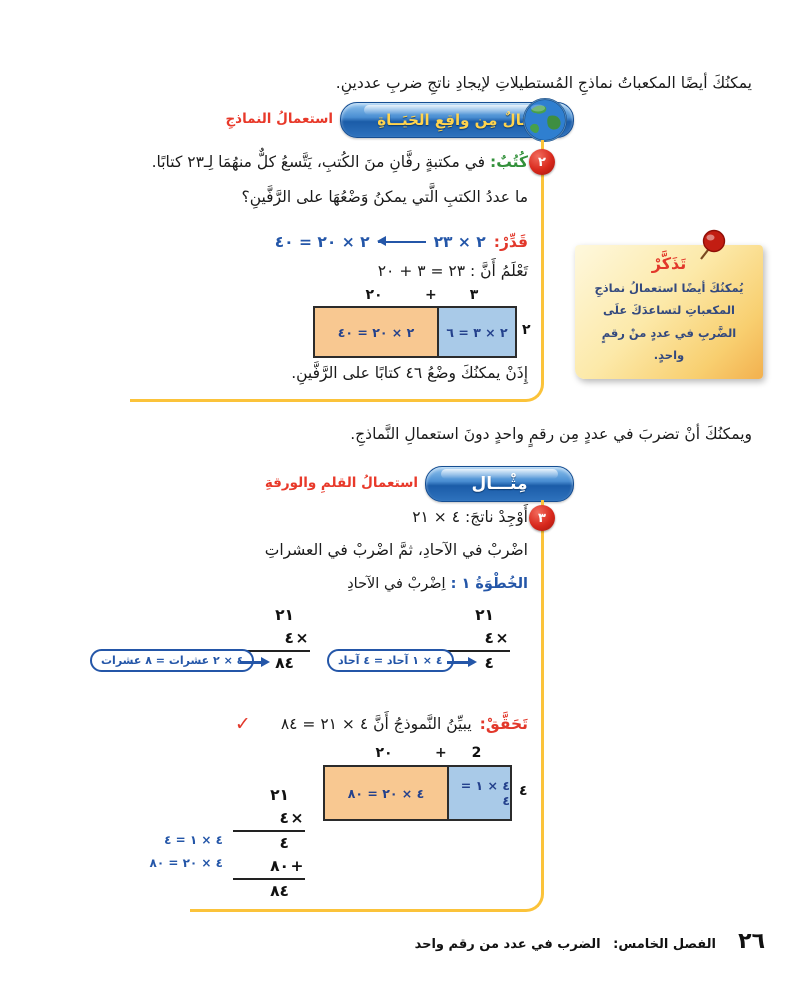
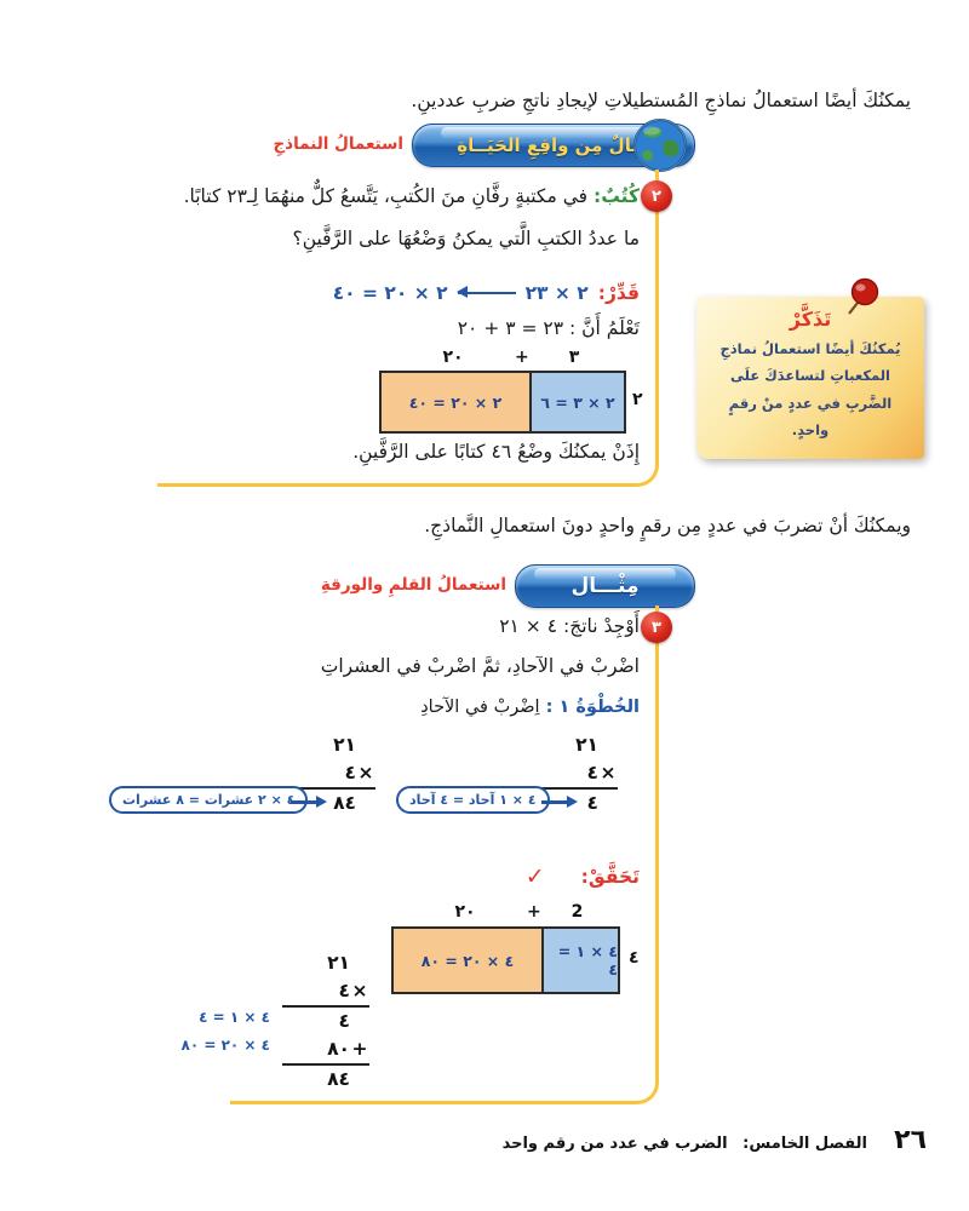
- يمكنُكَ أيضًا المكعباتُ نماذجِ المُستطيلاتِ لإيجادِ ناتجِ ضربِ عددينِ.
+ يمكنُكَ أيضًا استعمالُ نماذجِ المُستطيلاتِ لإيجادِ ناتجِ ضربِ عددينِ.
  الٌ مِن واقِعِ الحَيَــاةِ
  استعمالُ النماذجِ
  ٢
  كُتُبٌ:في مكتبةٍ رفَّانِ منَ الكُتبِ، يَتَّسعُ كلٌّ منهُمَا لِـ٢٣ كتابًا.
  ما عددُ الكتبِ الَّتي يمكنُ وَضْعُهَا على الرَّفَّينِ؟
  قَدِّرْ:
  ٢ × ٢٣
  ٢ × ٢٠ = ٤٠
  تَعْلَمُ أَنَّ : ٢٣ = ٣ + ٢٠
  ٢٠
  ٣
  +
  ٢ × ٢٠ = ٤٠
  ٢ × ٣ = ٦
  ٢
  إِذَنْ يمكنُكَ وضْعُ ٤٦ كتابًا على الرَّفَّينِ.
  تَذَكَّرْ
  يُمكنُكَ أيضًا استعمالُ نماذجِ المكعباتِ لتساعدَكَ علَى الضَّربِ في عددٍ منْ رقمٍ واحدٍ.
  ويمكنُكَ أنْ تضربَ في عددٍ مِن رقمٍ واحدٍ دونَ استعمالِ النَّماذجِ.
  مِثْـــال
  استعمالُ القلمِ والورقةِ
  ٣
  أَوْجِدْ ناتجَ: ٤ × ٢١
  اضْربْ في الآحادِ، ثمَّ اضْربْ في العشراتِ
  الخُطْوَةُ ١ :
  اِضْربْ في الآحادِ
  ٢١
  ٤×
  ٤
  ٤ × ١ آحاد = ٤ آحاد
  ٢١
  ٤×
  ٨٤
  × ٢ عشرات = ٨ عشرات
  تَحَقَّقْ:
- يبيِّنُ النَّموذجُ أَنَّ ٤ × ٢١ = ٨٤
  ✓
  ٢٠
  2
  +
  ٤ × ٢٠ = ٨٠
  ٤ × ١ = ٤
  ٤
  ٢١
  ٤×
  ٤
  ٨٠+
  ٨٤
  ٤ × ١ = ٤
  ٤ × ٢٠ = ٨٠
  ٢٦
  الفصل الخامس: الضرب في عدد من رقم واحد
